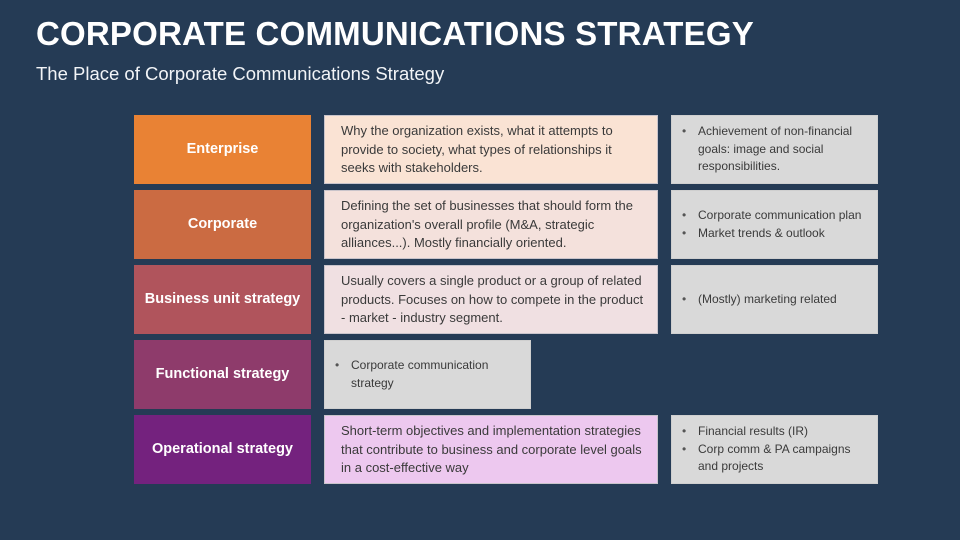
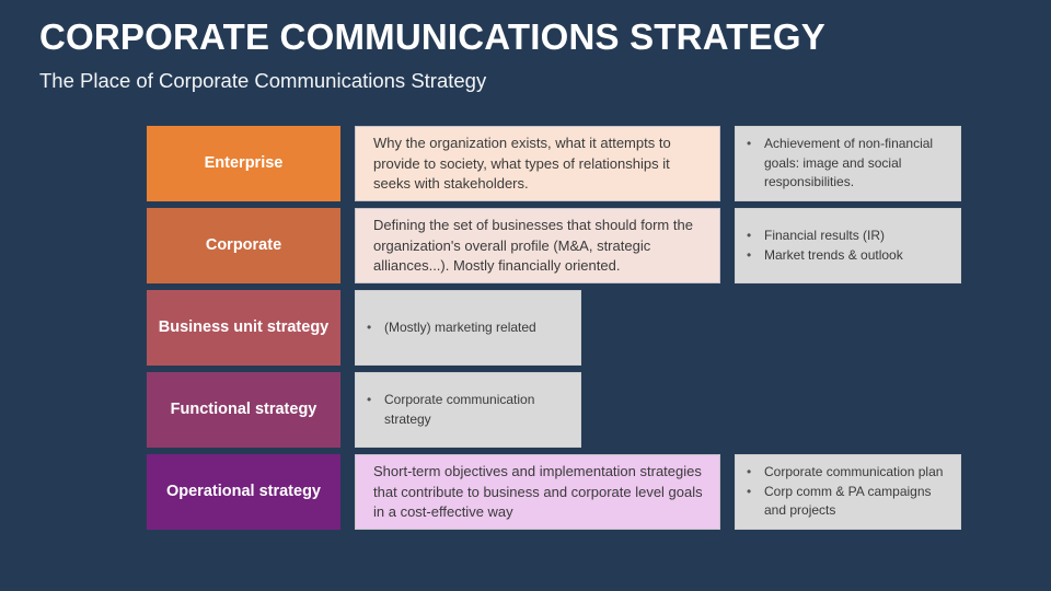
  CORPORATE COMMUNICATIONS STRATEGY
  The Place of Corporate Communications Strategy
  Enterprise
  Why the organization exists, what it attempts to provide to society, what types of relationships it seeks with stakeholders.
  •
  Achievement of non-financial goals: image and social responsibilities.
  Corporate
  Defining the set of businesses that should form the organization's overall profile (M&A, strategic alliances...). Mostly financially oriented.
  •
- Corporate communication plan
+ Financial results (IR)
  •
  Market trends & outlook
  Business unit strategy
- Usually covers a single product or a group of related products. Focuses on how to compete in the product - market - industry segment.
  •
  (Mostly) marketing related
  Functional strategy
  •
  Corporate communication strategy
  Operational strategy
  Short-term objectives and implementation strategies that contribute to business and corporate level goals in a cost-effective way
  •
- Financial results (IR)
+ Corporate communication plan
  •
  Corp comm & PA campaigns and projects
